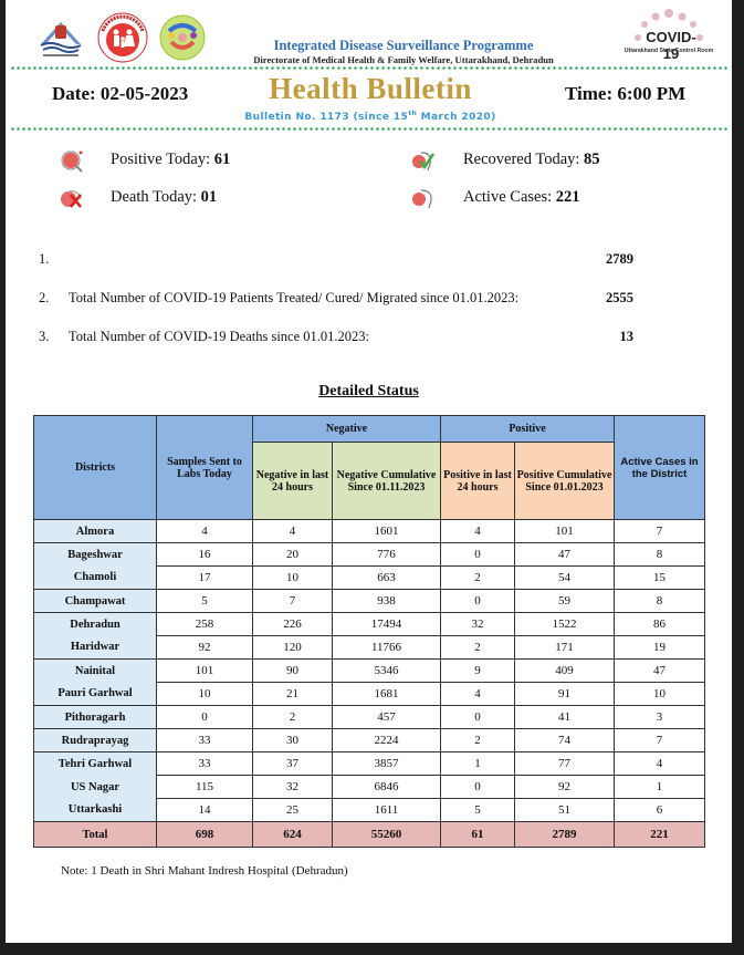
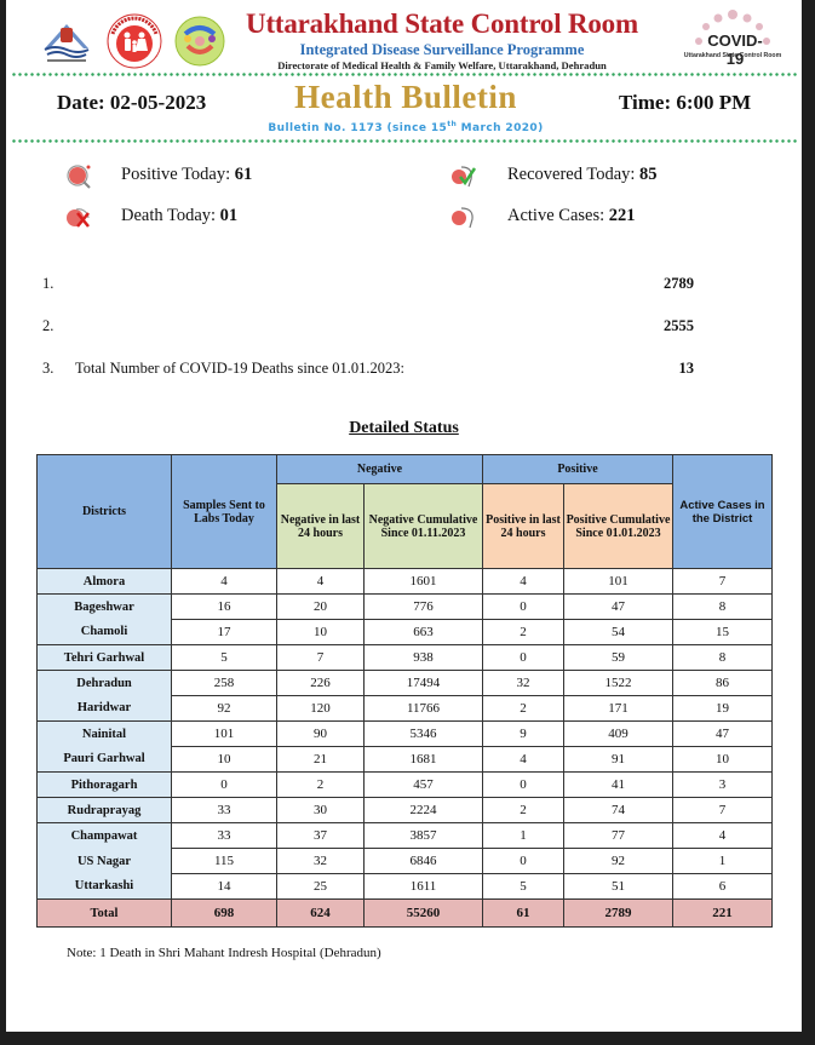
+ Uttarakhand State Control Room
  Integrated Disease Surveillance Programme
  Directorate of Medical Health & Family Welfare, Uttarakhand, Dehradun
  COVID-19
  Date: 02-05-2023
  Health Bulletin
  Time: 6:00 PM
  Bulletin No. 1173 (since 15 March 2020)
  Positive Today: 61
  Death Today: 01
  Recovered Today: 85
  Active Cases: 221
  1.
  2789
  2.
- Total Number of COVID-19 Patients Treated/ Cured/ Migrated since 01.01.2023:
  2555
  3.
  Total Number of COVID-19 Deaths since 01.01.2023:
  13
  Detailed Status
  Districts	Samples Sent to Labs Today	Negative	Positive	Active Cases in the District
  Negative in last 24 hours	Negative Cumulative Since 01.11.2023	Positive in last 24 hours	Positive Cumulative Since 01.01.2023
  Almora	4	4	1601	4	101	7
  Bageshwar	16	20	776	0	47	8
  Chamoli	17	10	663	2	54	15
- Champawat	5	7	938	0	59	8
+ Tehri Garhwal	5	7	938	0	59	8
  Dehradun	258	226	17494	32	1522	86
  Haridwar	92	120	11766	2	171	19
  Nainital	101	90	5346	9	409	47
  Pauri Garhwal	10	21	1681	4	91	10
  Pithoragarh	0	2	457	0	41	3
  Rudraprayag	33	30	2224	2	74	7
- Tehri Garhwal	33	37	3857	1	77	4
+ Champawat	33	37	3857	1	77	4
  US Nagar	115	32	6846	0	92	1
  Uttarkashi	14	25	1611	5	51	6
  Total	698	624	55260	61	2789	221
  Note: 1 Death in Shri Mahant Indresh Hospital (Dehradun)
